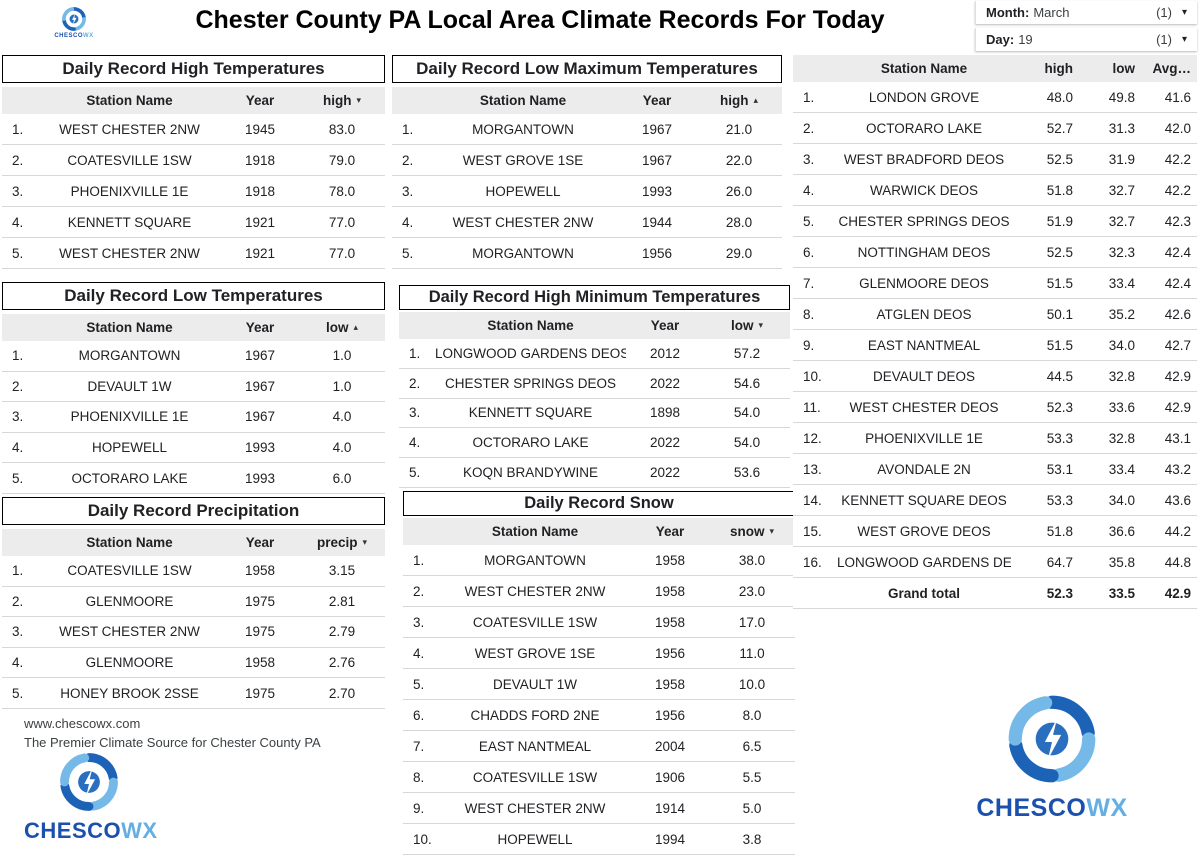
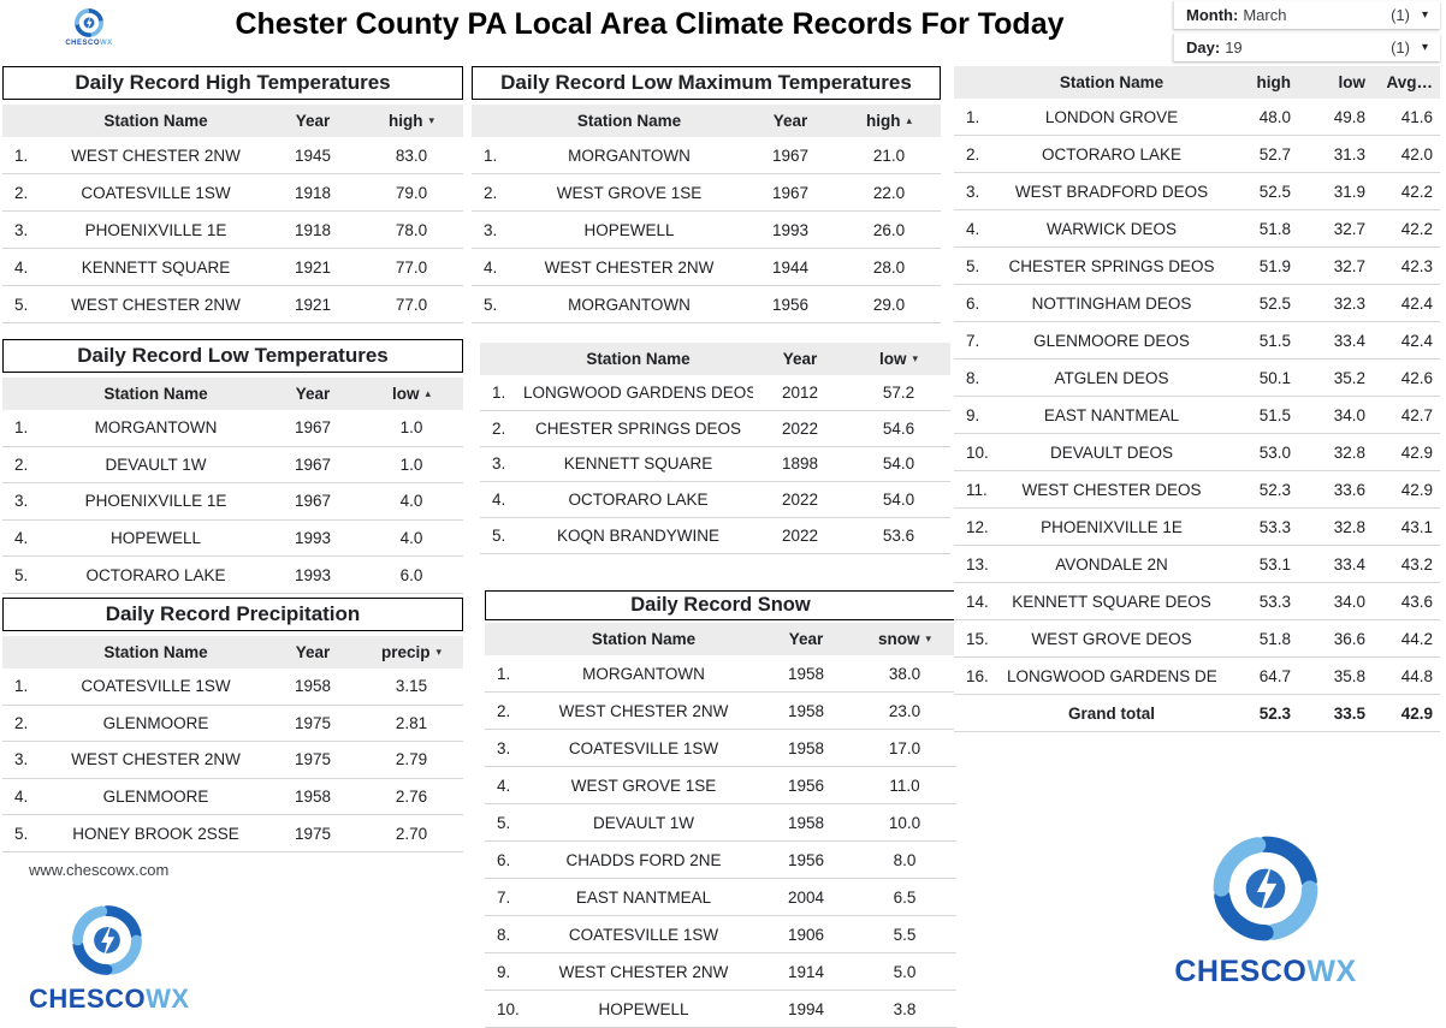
  Chester County PA Local Area Climate Records For Today
  Month:
  March
  (1)
  ▾
  Day:
  19
  (1)
  ▾
  Daily Record High Temperatures
  Station Name
  Year
  high
  ▾
  1.
  WEST CHESTER 2NW
  1945
  83.0
  2.
  COATESVILLE 1SW
  1918
  79.0
  3.
  PHOENIXVILLE 1E
  1918
  78.0
  4.
  KENNETT SQUARE
  1921
  77.0
  5.
  WEST CHESTER 2NW
  1921
  77.0
  Daily Record Low Temperatures
  Station Name
  Year
  low
  ▴
  1.
  MORGANTOWN
  1967
  1.0
  2.
  DEVAULT 1W
  1967
  1.0
  3.
  PHOENIXVILLE 1E
  1967
  4.0
  4.
  HOPEWELL
  1993
  4.0
  5.
  OCTORARO LAKE
  1993
  6.0
  Daily Record Precipitation
  Station Name
  Year
  precip
  ▾
  1.
  COATESVILLE 1SW
  1958
  3.15
  2.
  GLENMOORE
  1975
  2.81
  3.
  WEST CHESTER 2NW
  1975
  2.79
  4.
  GLENMOORE
  1958
  2.76
  5.
  HONEY BROOK 2SSE
  1975
  2.70
  www.chescowx.com
- The Premier Climate Source for Chester County PA
  CHESCOWX
  Daily Record Low Maximum Temperatures
  Station Name
  Year
  high
  ▴
  1.
  MORGANTOWN
  1967
  21.0
  2.
  WEST GROVE 1SE
  1967
  22.0
  3.
  HOPEWELL
  1993
  26.0
  4.
  WEST CHESTER 2NW
  1944
  28.0
  5.
  MORGANTOWN
  1956
  29.0
- Daily Record High Minimum Temperatures
  Station Name
  Year
  low
  ▾
  1.
  LONGWOOD GARDENS DEOS
  2012
  57.2
  2.
  CHESTER SPRINGS DEOS
  2022
  54.6
  3.
  KENNETT SQUARE
  1898
  54.0
  4.
  OCTORARO LAKE
  2022
  54.0
  5.
  KOQN BRANDYWINE
  2022
  53.6
  Daily Record Snow
  Station Name
  Year
  snow
  ▾
  1.
  MORGANTOWN
  1958
  38.0
  2.
  WEST CHESTER 2NW
  1958
  23.0
  3.
  COATESVILLE 1SW
  1958
  17.0
  4.
  WEST GROVE 1SE
  1956
  11.0
  5.
  DEVAULT 1W
  1958
  10.0
  6.
  CHADDS FORD 2NE
  1956
  8.0
  7.
  EAST NANTMEAL
  2004
  6.5
  8.
  COATESVILLE 1SW
  1906
  5.5
  9.
  WEST CHESTER 2NW
  1914
  5.0
  10.
  HOPEWELL
  1994
  3.8
  Station Name
  high
  low
  Avg…
  1.
  LONDON GROVE
  48.0
  49.8
  41.6
  2.
  OCTORARO LAKE
  52.7
  31.3
  42.0
  3.
  WEST BRADFORD DEOS
  52.5
  31.9
  42.2
  4.
  WARWICK DEOS
  51.8
  32.7
  42.2
  5.
  CHESTER SPRINGS DEOS
  51.9
  32.7
  42.3
  6.
  NOTTINGHAM DEOS
  52.5
  32.3
  42.4
  7.
  GLENMOORE DEOS
  51.5
  33.4
  42.4
  8.
  ATGLEN DEOS
  50.1
  35.2
  42.6
  9.
  EAST NANTMEAL
  51.5
  34.0
  42.7
  10.
  DEVAULT DEOS
- 44.5
+ 53.0
  32.8
  42.9
  11.
  WEST CHESTER DEOS
  52.3
  33.6
  42.9
  12.
  PHOENIXVILLE 1E
  53.3
  32.8
  43.1
  13.
  AVONDALE 2N
  53.1
  33.4
  43.2
  14.
  KENNETT SQUARE DEOS
  53.3
  34.0
  43.6
  15.
  WEST GROVE DEOS
  51.8
  36.6
  44.2
  16.
  LONGWOOD GARDENS DE
  64.7
  35.8
  44.8
  Grand total
  52.3
  33.5
  42.9
  CHESCOWX
